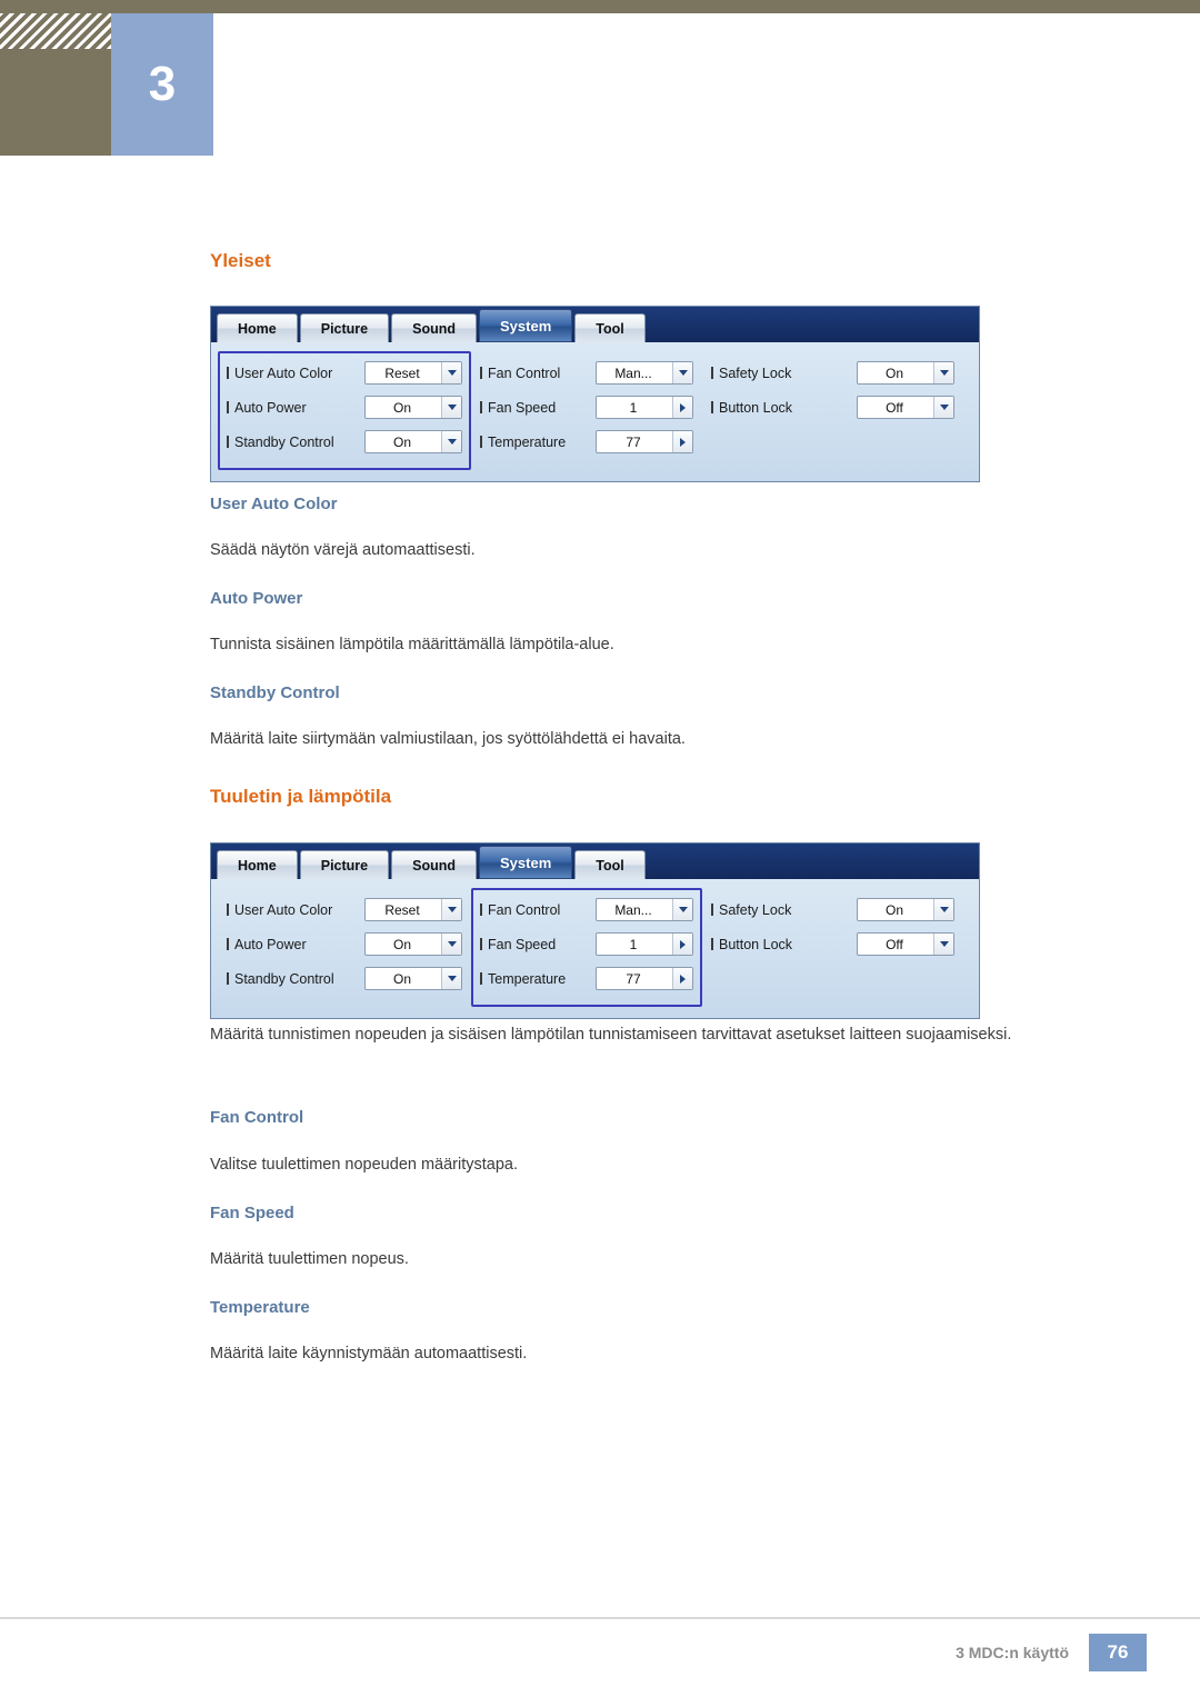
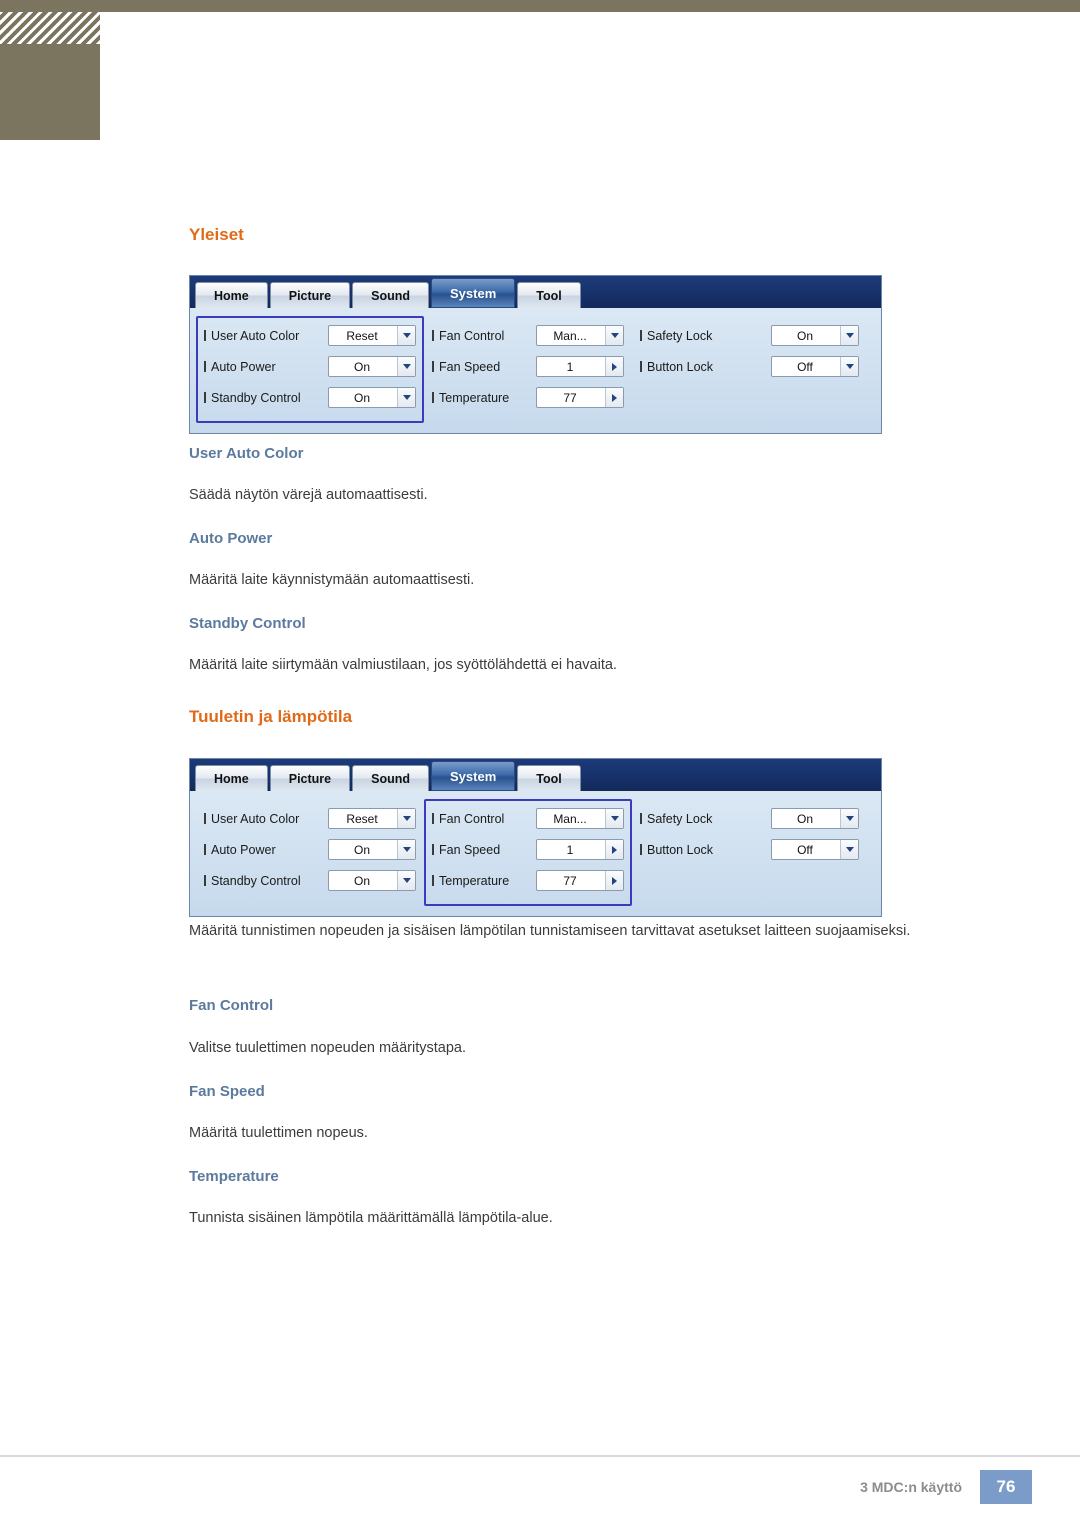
- 3
  Yleiset
  Home
  Picture
  Sound
  System
  Tool
  User Auto Color
  Reset
  Auto Power
  On
  Standby Control
  On
  Fan Control
  Man...
  Fan Speed
  1
  Temperature
  77
  Safety Lock
  On
  Button Lock
  Off
  User Auto Color
  Säädä näytön värejä automaattisesti.
  Auto Power
- Tunnista sisäinen lämpötila määrittämällä lämpötila-alue.
+ Määritä laite käynnistymään automaattisesti.
  Standby Control
  Määritä laite siirtymään valmiustilaan, jos syöttölähdettä ei havaita.
  Tuuletin ja lämpötila
  Home
  Picture
  Sound
  System
  Tool
  User Auto Color
  Reset
  Auto Power
  On
  Standby Control
  On
  Fan Control
  Man...
  Fan Speed
  1
  Temperature
  77
  Safety Lock
  On
  Button Lock
  Off
  Määritä tunnistimen nopeuden ja sisäisen lämpötilan tunnistamiseen tarvittavat asetukset laitteen suojaamiseksi.
  Fan Control
  Valitse tuulettimen nopeuden määritystapa.
  Fan Speed
  Määritä tuulettimen nopeus.
  Temperature
- Määritä laite käynnistymään automaattisesti.
+ Tunnista sisäinen lämpötila määrittämällä lämpötila-alue.
  3 MDC:n käyttö
  76
